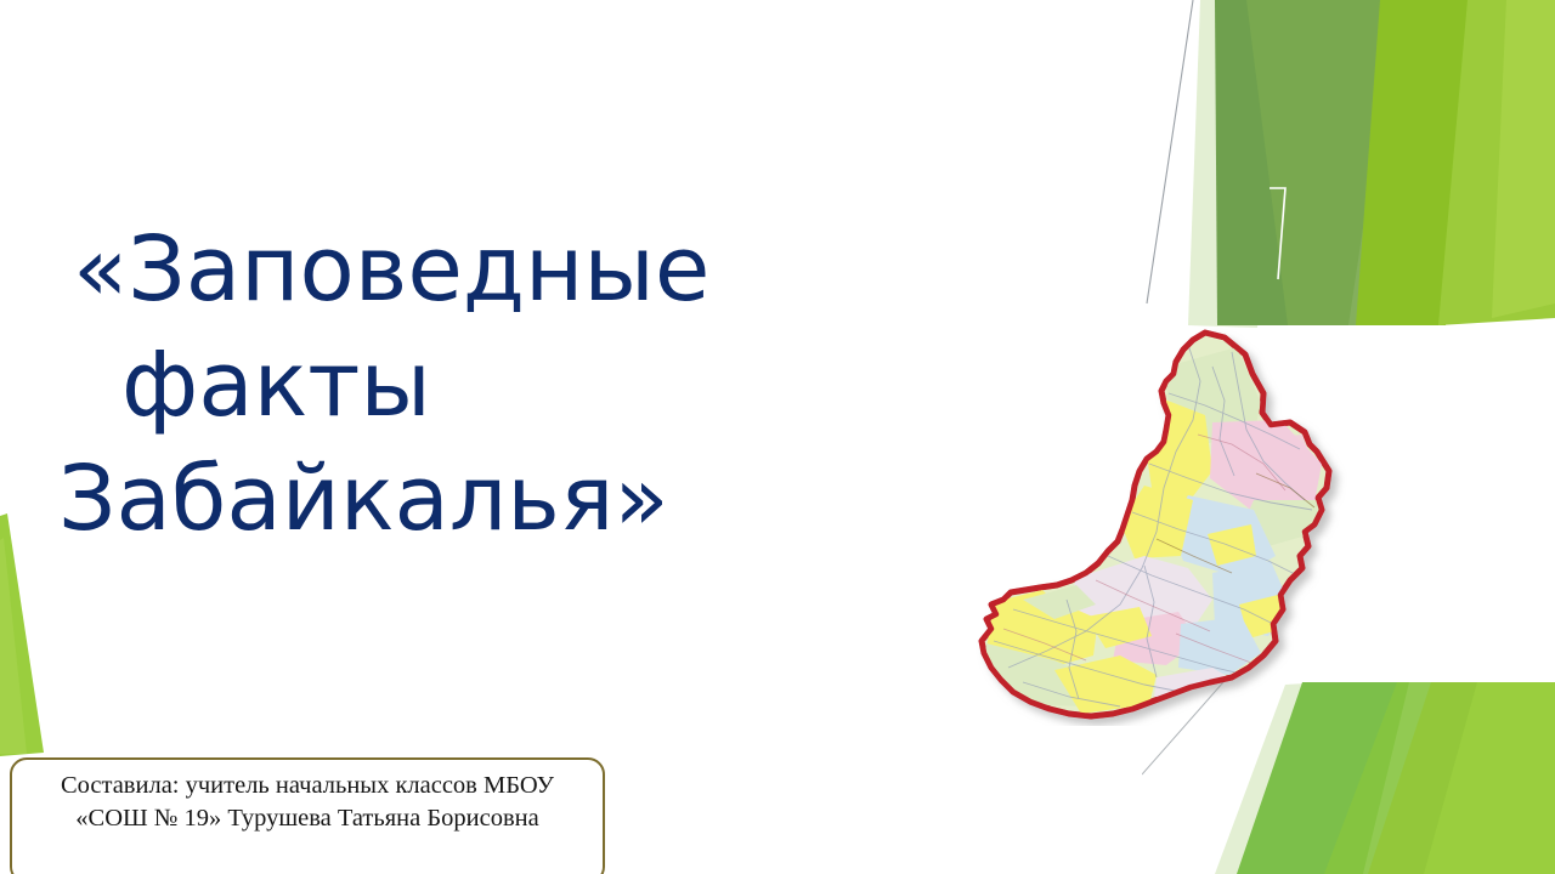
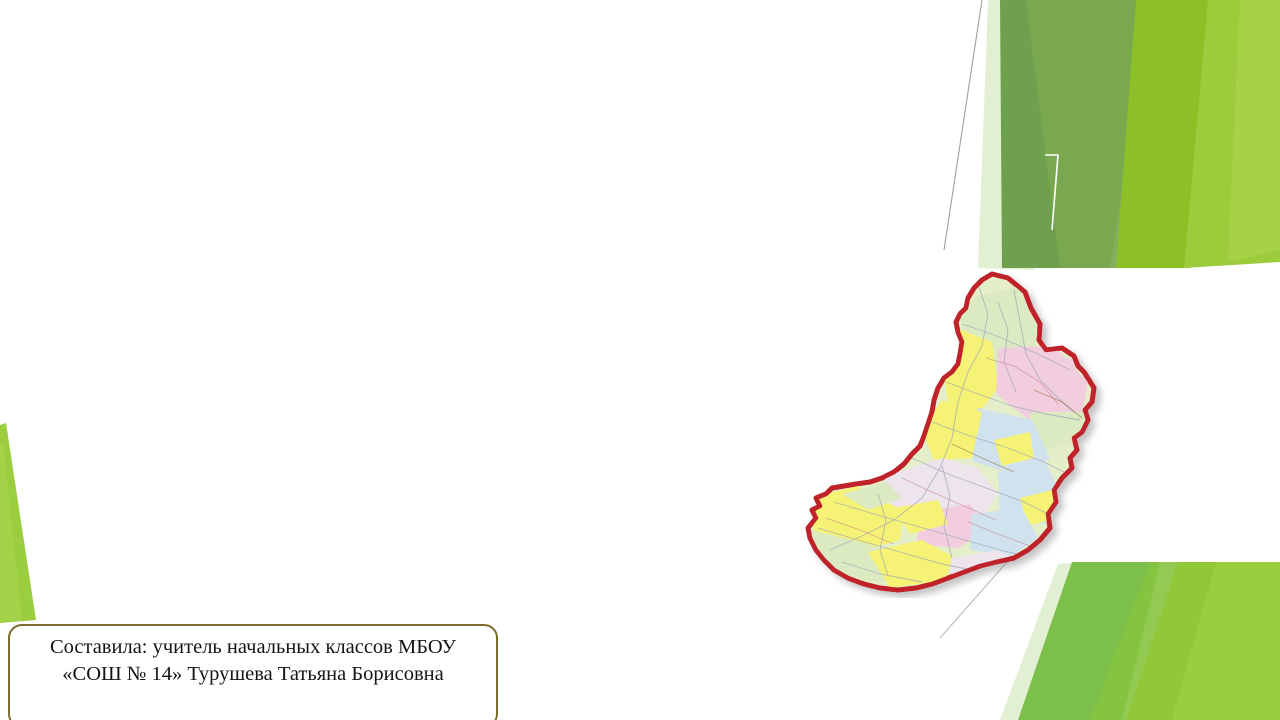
- «Заповедные
- факты
- Забайкалья»
- Составила: учитель начальных классов МБОУ «СОШ № 19» Турушева Татьяна Борисовна
+ Составила: учитель начальных классов МБОУ «СОШ № 14» Турушева Татьяна Борисовна
